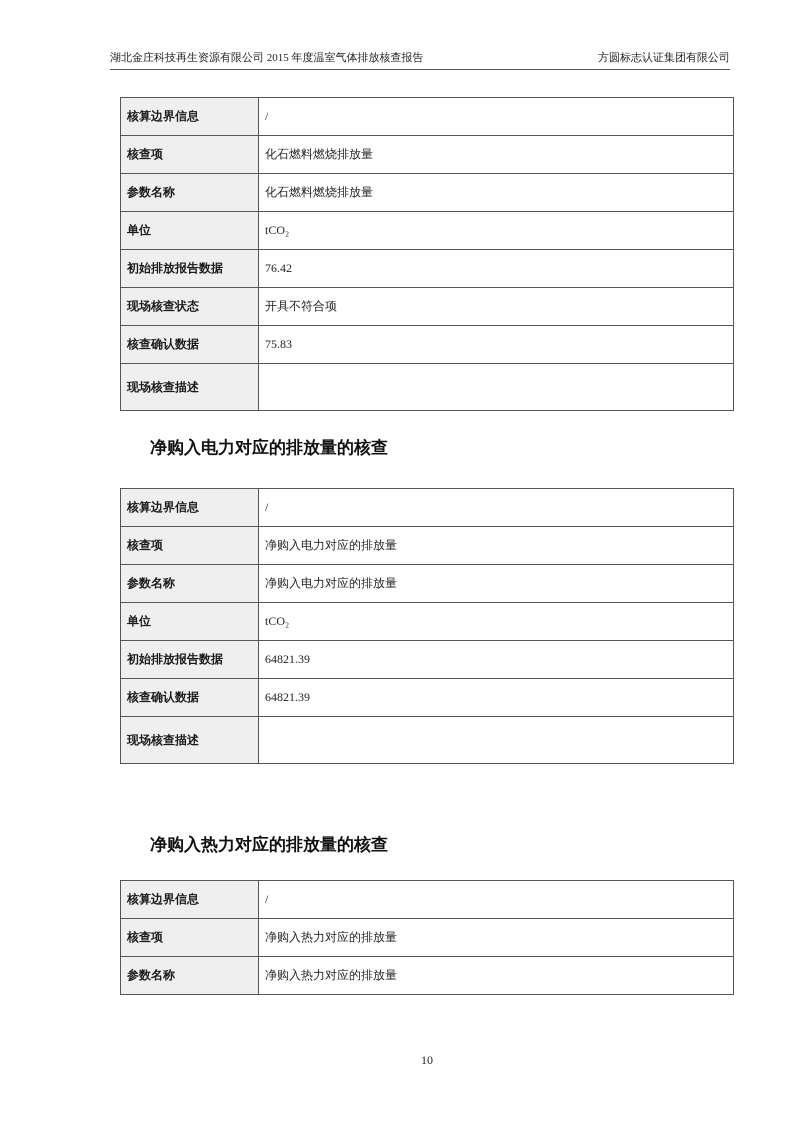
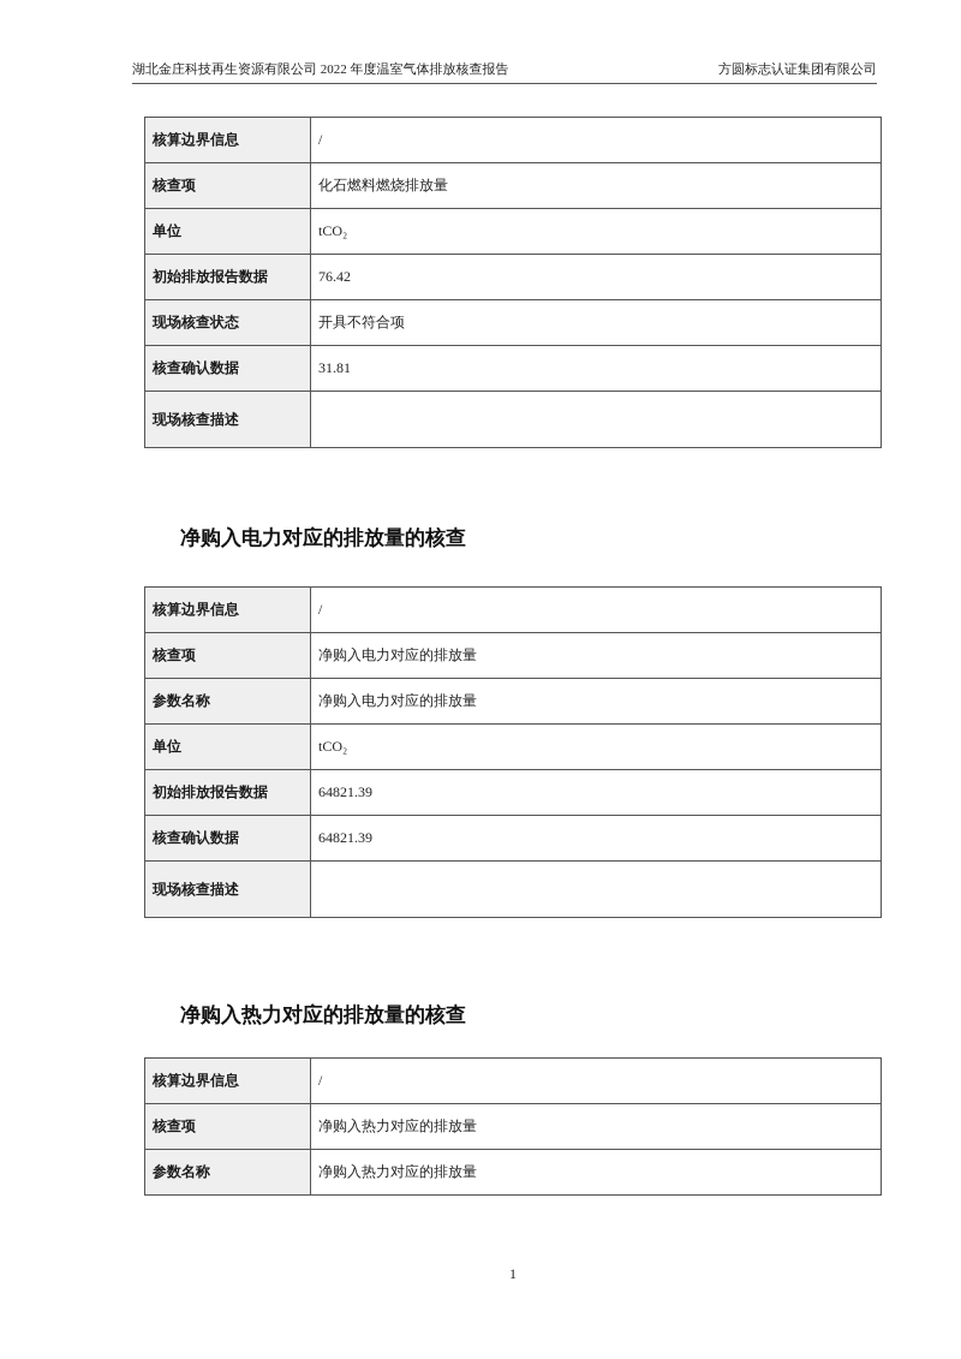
- 湖北金庄科技再生资源有限公司 2015 年度温室气体排放核查报告
+ 湖北金庄科技再生资源有限公司 2022 年度温室气体排放核查报告
  方圆标志认证集团有限公司
  核算边界信息	/
  核查项	化石燃料燃烧排放量
- 参数名称	化石燃料燃烧排放量
  单位	tCO₂
  初始排放报告数据	76.42
  现场核查状态	开具不符合项
- 核查确认数据	75.83
+ 核查确认数据	31.81
  现场核查描述
  净购入电力对应的排放量的核查
  核算边界信息	/
  核查项	净购入电力对应的排放量
  参数名称	净购入电力对应的排放量
  单位	tCO₂
  初始排放报告数据	64821.39
  核查确认数据	64821.39
  现场核查描述
  净购入热力对应的排放量的核查
  核算边界信息	/
  核查项	净购入热力对应的排放量
  参数名称	净购入热力对应的排放量
- 10
+ 1
